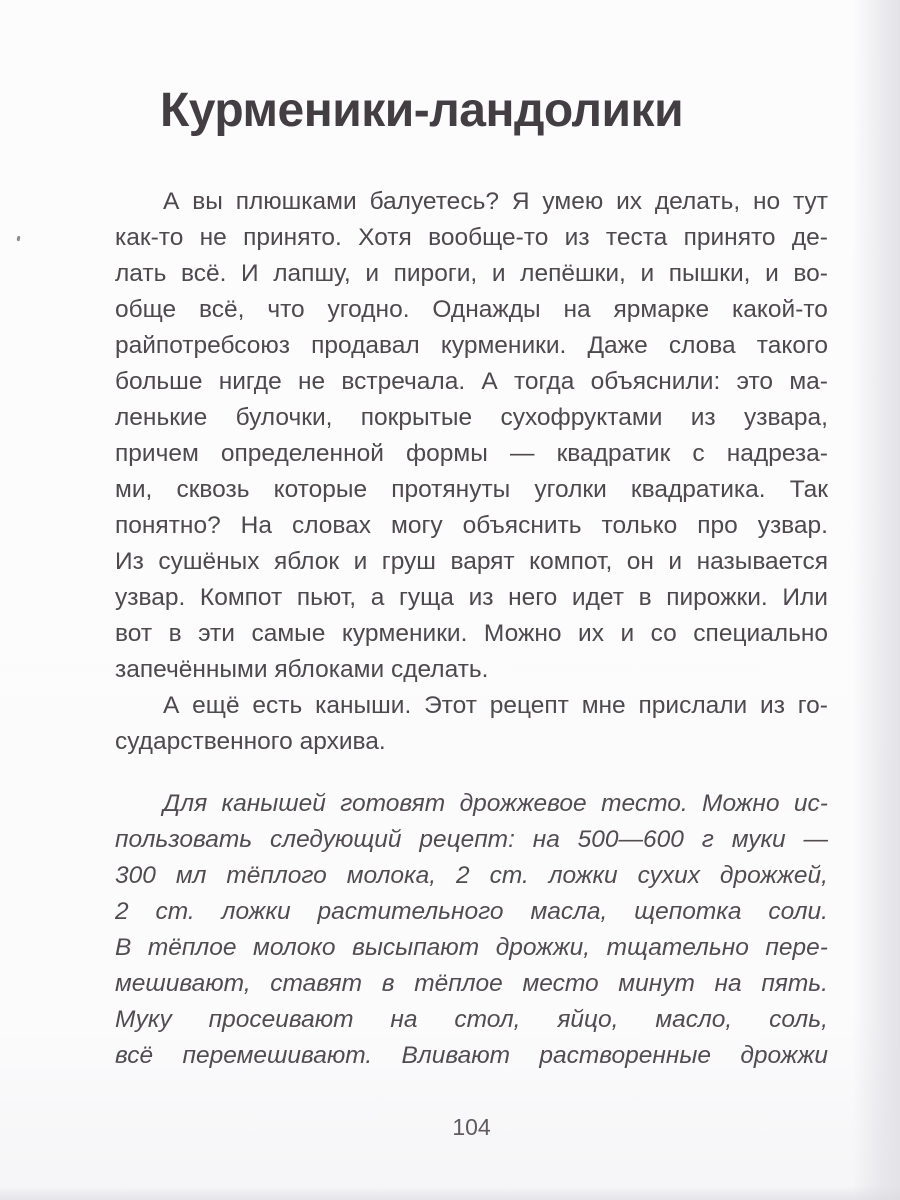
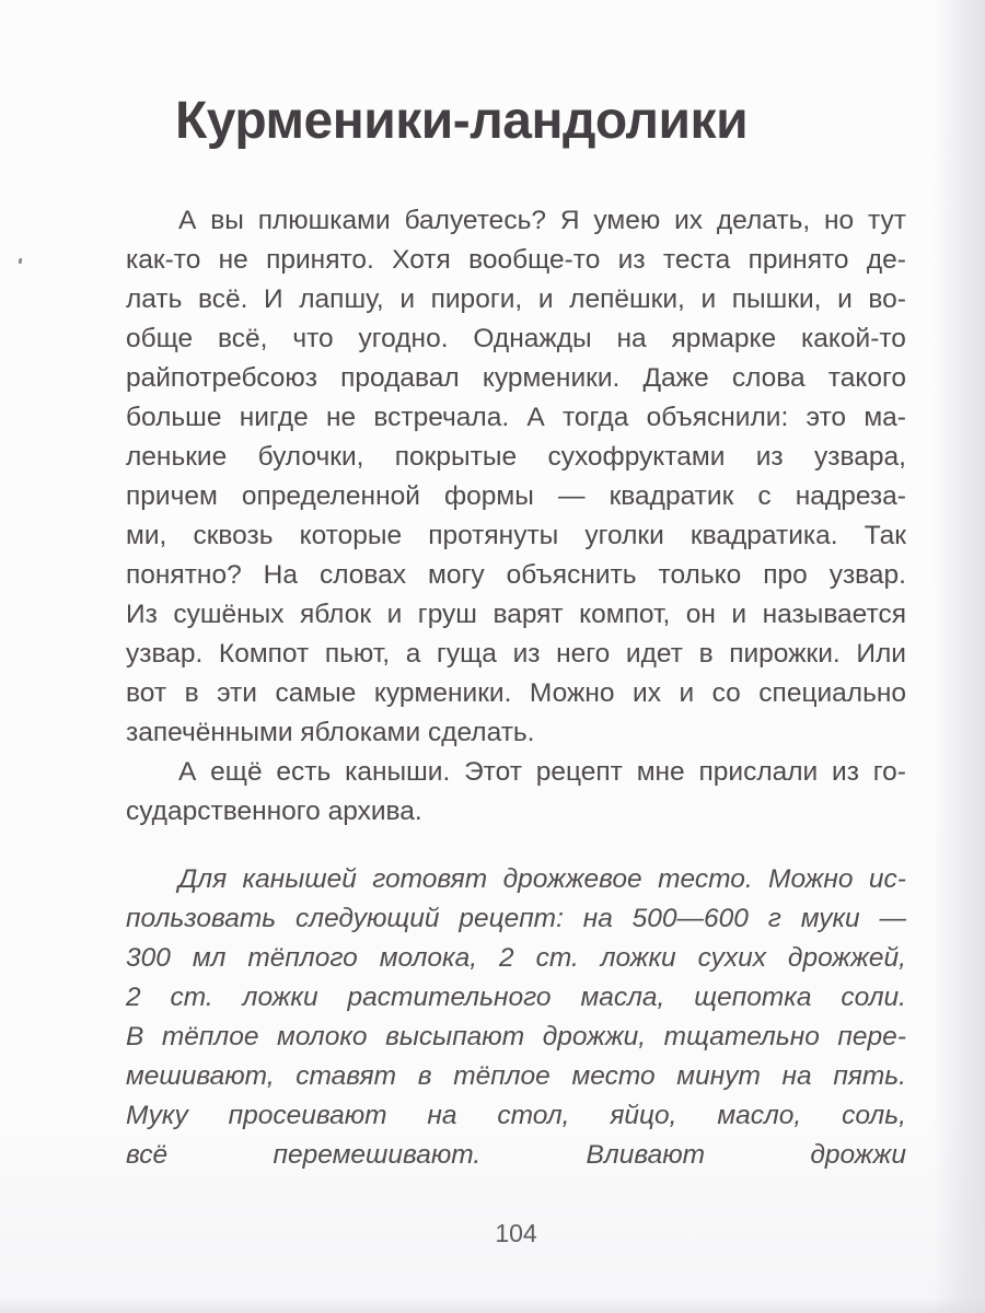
  Курменики-ландолики
  А
  вы
  плюшками
  балуетесь?
  Я
  умею
  их
  делать,
  но
  тут
  как-то
  не
  принято.
  Хотя
  вообще-то
  из
  теста
  принято
  де-
  лать
  всё.
  И
  лапшу,
  и
  пироги,
  и
  лепёшки,
  и
  пышки,
  и
  во-
  обще
  всё,
  что
  угодно.
  Однажды
  на
  ярмарке
  какой-то
  райпотребсоюз
  продавал
  курменики.
  Даже
  слова
  такого
  больше
  нигде
  не
  встречала.
  А
  тогда
  объяснили:
  это
  ма-
  ленькие
  булочки,
  покрытые
  сухофруктами
  из
  узвара,
  причем
  определенной
  формы
  —
  квадратик
  с
  надреза-
  ми,
  сквозь
  которые
  протянуты
  уголки
  квадратика.
  Так
  понятно?
  На
  словах
  могу
  объяснить
  только
  про
  узвар.
  Из
  сушёных
  яблок
  и
  груш
  варят
  компот,
  он
  и
  называется
  узвар.
  Компот
  пьют,
  а
  гуща
  из
  него
  идет
  в
  пирожки.
  Или
  вот
  в
  эти
  самые
  курменики.
  Можно
  их
  и
  со
  специально
  запечёнными яблоками сделать.
  А
  ещё
  есть
  каныши.
  Этот
  рецепт
  мне
  прислали
  из
  го-
  сударственного архива.
  Для
  канышей
  готовят
  дрожжевое
  тесто.
  Можно
  ис-
  пользовать
  следующий
  рецепт:
  на
  500—600
  г
  муки
  —
  300
  мл
  тёплого
  молока,
  2
  ст.
  ложки
  сухих
  дрожжей,
  2
  ст.
  ложки
  растительного
  масла,
  щепотка
  соли.
  В
  тёплое
  молоко
  высыпают
  дрожжи,
  тщательно
  пере-
  мешивают,
  ставят
  в
  тёплое
  место
  минут
  на
  пять.
  Муку
  просеивают
  на
  стол,
  яйцо,
  масло,
  соль,
  всё
  перемешивают.
  Вливают
- растворенные
  дрожжи
  104
